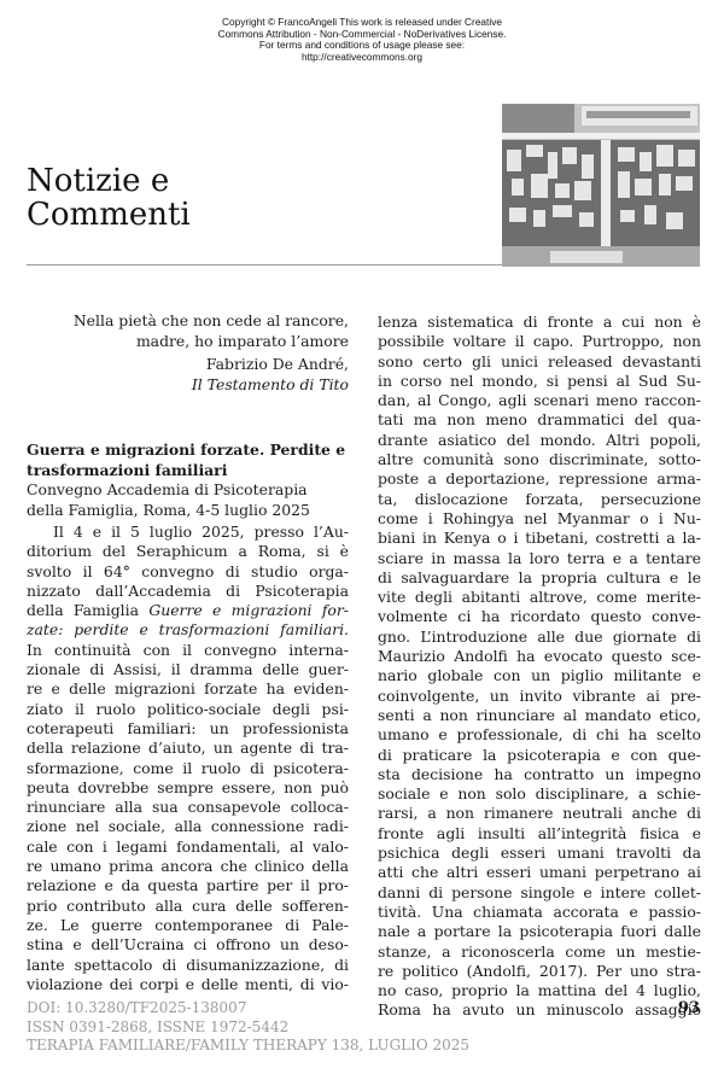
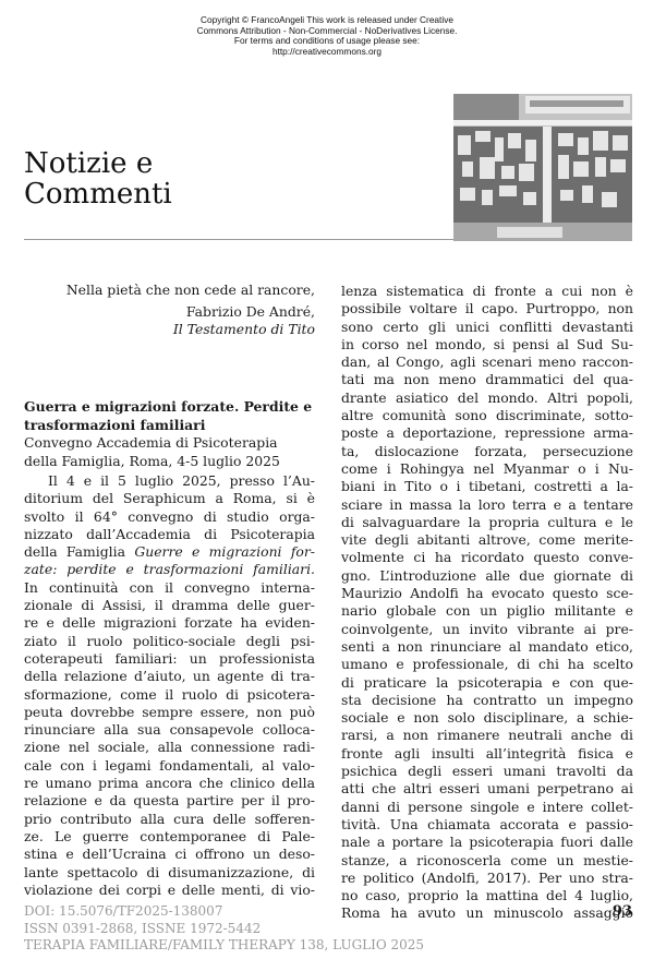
  Copyright © FrancoAngeli This work is released under Creative
  Commons Attribution - Non-Commercial - NoDerivatives License.
  For terms and conditions of usage please see:
  http://creativecommons.org
  Notizie e
  Commenti
  Nella pietà che non cede al rancore,
- madre, ho imparato l’amore
  Fabrizio De André,
  Il Testamento di Tito
  Guerra e migrazioni forzate. Perdite e
  trasformazioni familiari
  Convegno Accademia di Psicoterapia
  della Famiglia, Roma, 4-5 luglio 2025
  Il 4 e il 5 luglio 2025, presso l’Au-
  ditorium del Seraphicum a Roma, si è
  svolto il 64° convegno di studio orga-
  nizzato dall’Accademia di Psicoterapia
  della Famiglia Guerre e migrazioni for-
  zate: perdite e trasformazioni familiari.
  In continuità con il convegno interna-
  zionale di Assisi, il dramma delle guer-
  re e delle migrazioni forzate ha eviden-
  ziato il ruolo politico-sociale degli psi-
  coterapeuti familiari: un professionista
  della relazione d’aiuto, un agente di tra-
  sformazione, come il ruolo di psicotera-
  peuta dovrebbe sempre essere, non può
  rinunciare alla sua consapevole colloca-
  zione nel sociale, alla connessione radi-
  cale con i legami fondamentali, al valo-
  re umano prima ancora che clinico della
  relazione e da questa partire per il pro-
  prio contributo alla cura delle sofferen-
  ze. Le guerre contemporanee di Pale-
  stina e dell’Ucraina ci offrono un deso-
  lante spettacolo di disumanizzazione, di
  violazione dei corpi e delle menti, di vio-
  lenza sistematica di fronte a cui non è
  possibile voltare il capo. Purtroppo, non
- sono certo gli unici released devastanti
+ sono certo gli unici conflitti devastanti
  in corso nel mondo, si pensi al Sud Su-
  dan, al Congo, agli scenari meno raccon-
  tati ma non meno drammatici del qua-
  drante asiatico del mondo. Altri popoli,
  altre comunità sono discriminate, sotto-
  poste a deportazione, repressione arma-
  ta, dislocazione forzata, persecuzione
  come i Rohingya nel Myanmar o i Nu-
- biani in Kenya o i tibetani, costretti a la-
+ biani in Tito o i tibetani, costretti a la-
  sciare in massa la loro terra e a tentare
  di salvaguardare la propria cultura e le
  vite degli abitanti altrove, come merite-
  volmente ci ha ricordato questo conve-
  gno. L’introduzione alle due giornate di
  Maurizio Andolfi ha evocato questo sce-
  nario globale con un piglio militante e
  coinvolgente, un invito vibrante ai pre-
  senti a non rinunciare al mandato etico,
  umano e professionale, di chi ha scelto
  di praticare la psicoterapia e con que-
  sta decisione ha contratto un impegno
  sociale e non solo disciplinare, a schie-
  rarsi, a non rimanere neutrali anche di
  fronte agli insulti all’integrità fisica e
  psichica degli esseri umani travolti da
  atti che altri esseri umani perpetrano ai
  danni di persone singole e intere collet-
  tività. Una chiamata accorata e passio-
  nale a portare la psicoterapia fuori dalle
  stanze, a riconoscerla come un mestie-
  re politico (Andolfi, 2017). Per uno stra-
  no caso, proprio la mattina del 4 luglio,
  Roma ha avuto un minuscolo assaggio
- DOI: 10.3280/TF2025-138007
+ DOI: 15.5076/TF2025-138007
  ISSN 0391-2868, ISSNE 1972-5442
  TERAPIA FAMILIARE/FAMILY THERAPY 138, LUGLIO 2025
  93
